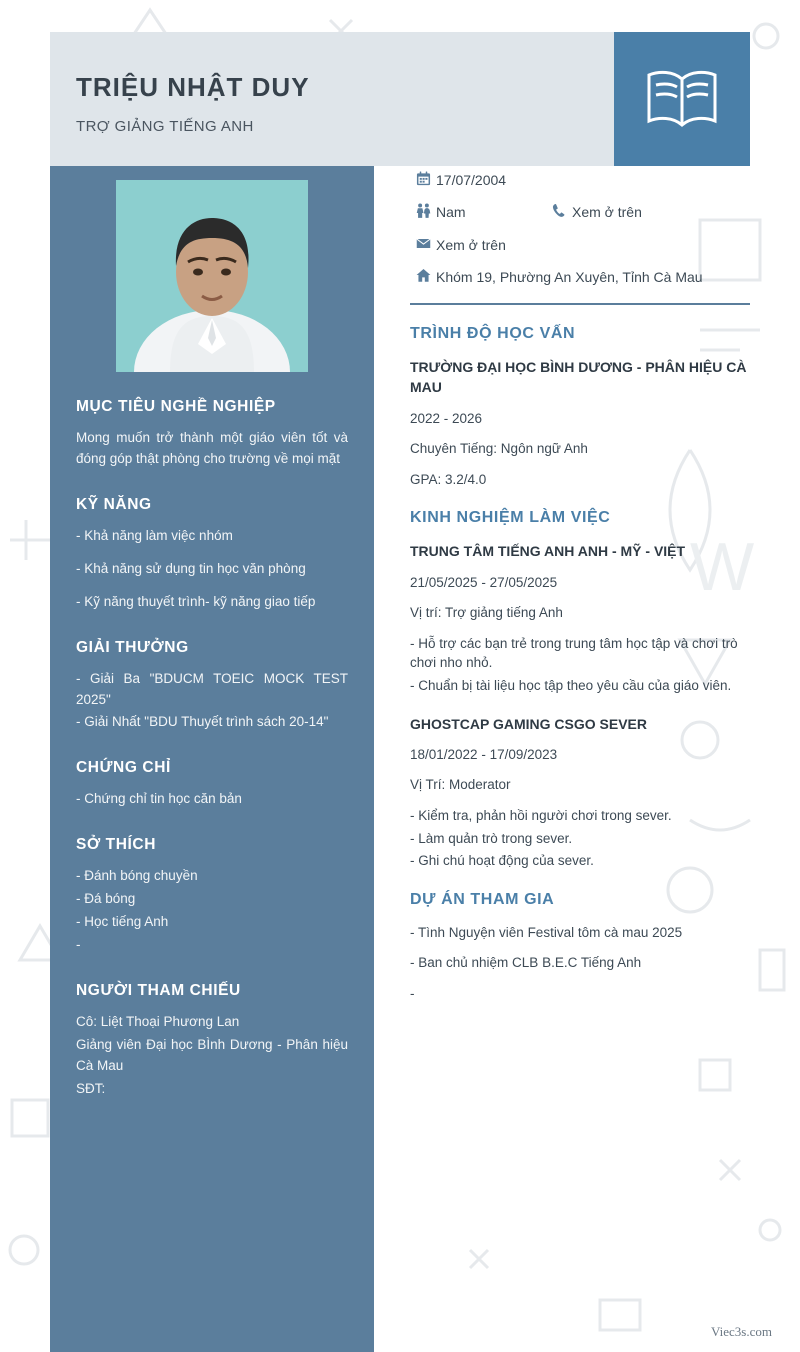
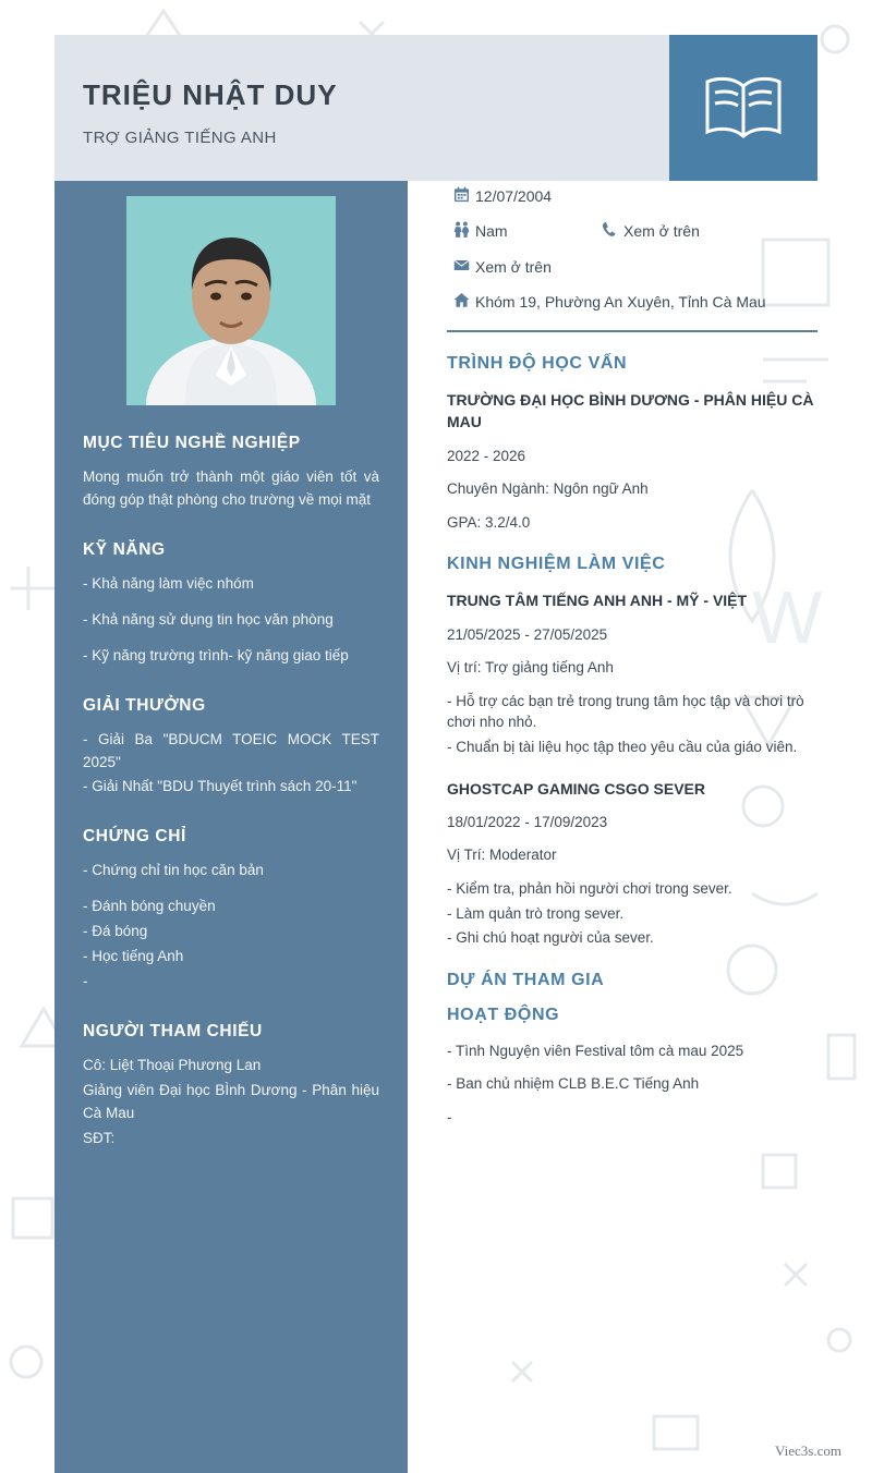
  W
  TRIỆU NHẬT DUY
  TRỢ GIẢNG TIẾNG ANH
  MỤC TIÊU NGHỀ NGHIỆP
  Mong muốn trở thành một giáo viên tốt và đóng góp thật phòng cho trường về mọi mặt
  KỸ NĂNG
  - Khả năng làm việc nhóm
  - Khả năng sử dụng tin học văn phòng
- - Kỹ năng thuyết trình- kỹ năng giao tiếp
+ - Kỹ năng trường trình- kỹ năng giao tiếp
  GIẢI THƯỞNG
  - Giải Ba "BDUCM TOEIC MOCK TEST 2025"
- - Giải Nhất "BDU Thuyết trình sách 20-14"
+ - Giải Nhất "BDU Thuyết trình sách 20-11"
  CHỨNG CHỈ
  - Chứng chỉ tin học căn bản
- SỞ THÍCH
  - Đánh bóng chuyền
  - Đá bóng
  - Học tiếng Anh
  -
  NGƯỜI THAM CHIẾU
  Cô: Liệt Thoại Phương Lan
  Giảng viên Đại học BÌnh Dương - Phân hiệu Cà Mau
  SĐT:
- 17/07/2004
+ 12/07/2004
  Nam
  Xem ở trên
  Xem ở trên
  Khóm 19, Phường An Xuyên, Tỉnh Cà Mau
  TRÌNH ĐỘ HỌC VẤN
  TRƯỜNG ĐẠI HỌC BÌNH DƯƠNG - PHÂN HIỆU CÀ MAU
  2022 - 2026
- Chuyên Tiếng: Ngôn ngữ Anh
+ Chuyên Ngành: Ngôn ngữ Anh
  GPA: 3.2/4.0
  KINH NGHIỆM LÀM VIỆC
  TRUNG TÂM TIẾNG ANH ANH - MỸ - VIỆT
  21/05/2025 - 27/05/2025
  Vị trí: Trợ giảng tiếng Anh
  - Hỗ trợ các bạn trẻ trong trung tâm học tập và chơi trò chơi nho nhỏ.
  - Chuẩn bị tài liệu học tập theo yêu cầu của giáo viên.
  GHOSTCAP GAMING CSGO SEVER
  18/01/2022 - 17/09/2023
  Vị Trí: Moderator
  - Kiểm tra, phản hồi người chơi trong sever.
  - Làm quản trò trong sever.
- - Ghi chú hoạt động của sever.
+ - Ghi chú hoạt người của sever.
  DỰ ÁN THAM GIA
+ HOẠT ĐỘNG
  - Tình Nguyện viên Festival tôm cà mau 2025
  - Ban chủ nhiệm CLB B.E.C Tiếng Anh
  -
  Viec3s.com
